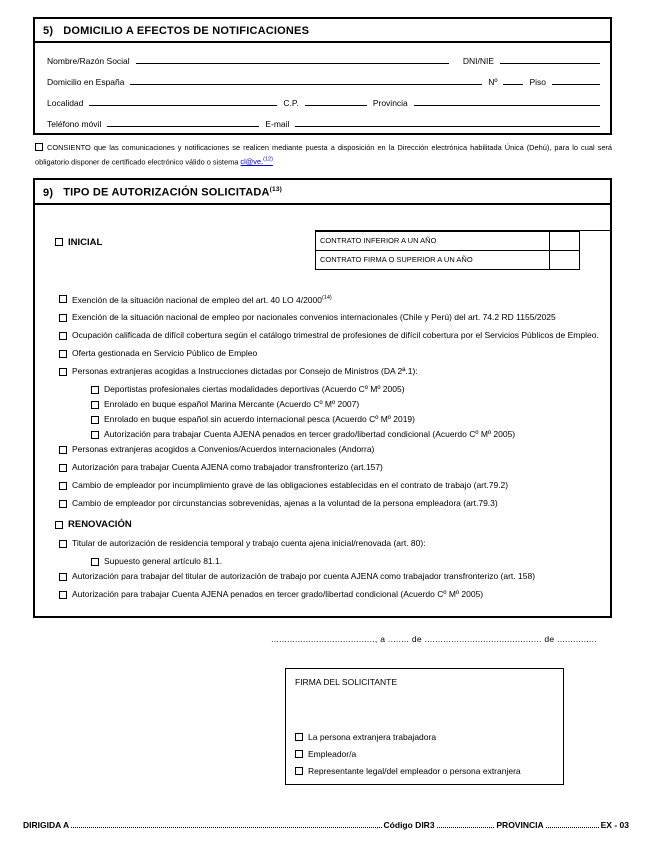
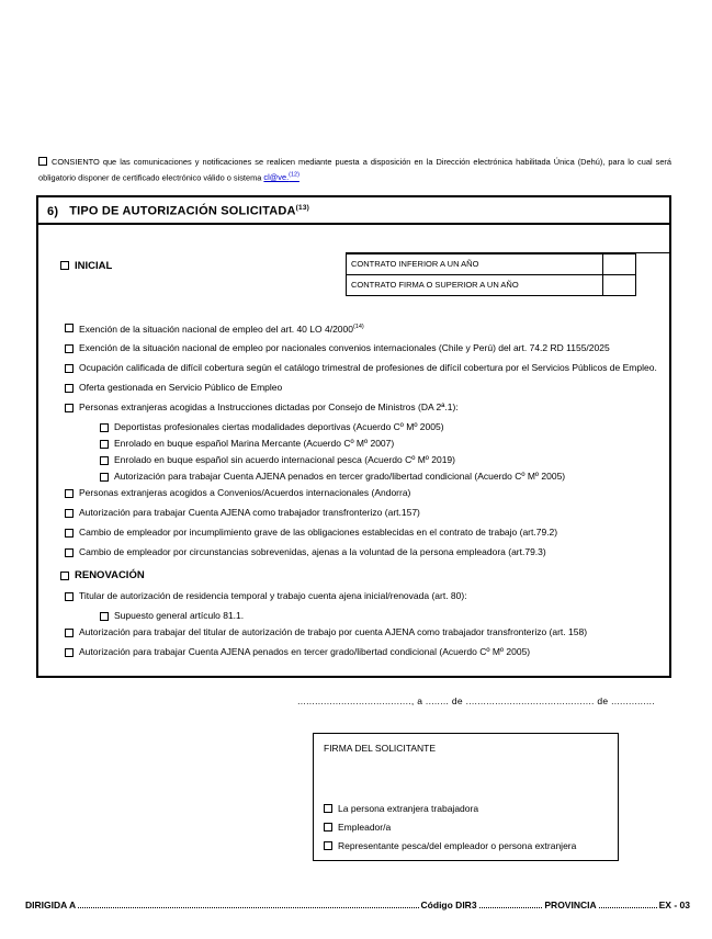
- 5)
- DOMICILIO A EFECTOS DE NOTIFICACIONES
- Nombre/Razón Social
- DNI/NIE
- Domicilio en España
- Nº
- Piso
- Localidad
- C.P.
- Provincia
- Teléfono móvil
- E-mail
  CONSIENTO que las comunicaciones y notificaciones se realicen mediante puesta a disposición en la Dirección electrónica habilitada Única (Dehú), para lo cual será obligatorio disponer de certificado electrónico válido o sistema cl@ve.
- 9)
+ 6)
  TIPO DE AUTORIZACIÓN SOLICITADA
  INICIAL
  CONTRATO INFERIOR A UN AÑO
  CONTRATO FIRMA O SUPERIOR A UN AÑO
  Exención de la situación nacional de empleo del art. 40 LO 4/2000
  Exención de la situación nacional de empleo por nacionales convenios internacionales (Chile y Perú) del art. 74.2 RD 1155/2025
  Ocupación calificada de difícil cobertura según el catálogo trimestral de profesiones de difícil cobertura por el Servicios Públicos de Empleo.
  Oferta gestionada en Servicio Público de Empleo
  Personas extranjeras acogidas a Instrucciones dictadas por Consejo de Ministros (DA 2ª.1):
  Deportistas profesionales ciertas modalidades deportivas (Acuerdo Cº Mº 2005)
  Enrolado en buque español Marina Mercante (Acuerdo Cº Mº 2007)
  Enrolado en buque español sin acuerdo internacional pesca (Acuerdo Cº Mº 2019)
  Autorización para trabajar Cuenta AJENA penados en tercer grado/libertad condicional (Acuerdo Cº Mº 2005)
  Personas extranjeras acogidos a Convenios/Acuerdos internacionales (Andorra)
  Autorización para trabajar Cuenta AJENA como trabajador transfronterizo (art.157)
  Cambio de empleador por incumplimiento grave de las obligaciones establecidas en el contrato de trabajo (art.79.2)
  Cambio de empleador por circunstancias sobrevenidas, ajenas a la voluntad de la persona empleadora (art.79.3)
  RENOVACIÓN
  Titular de autorización de residencia temporal y trabajo cuenta ajena inicial/renovada (art. 80):
  Supuesto general artículo 81.1.
  Autorización para trabajar del titular de autorización de trabajo por cuenta AJENA como trabajador transfronterizo (art. 158)
  Autorización para trabajar Cuenta AJENA penados en tercer grado/libertad condicional (Acuerdo Cº Mº 2005)
  ......................................., a ........ de ............................................ de ...............
  FIRMA DEL SOLICITANTE
  La persona extranjera trabajadora
  Empleador/a
- Representante legal/del empleador o persona extranjera
+ Representante pesca/del empleador o persona extranjera
  DIRIGIDA A
  Código DIR3
  PROVINCIA
  EX - 03
